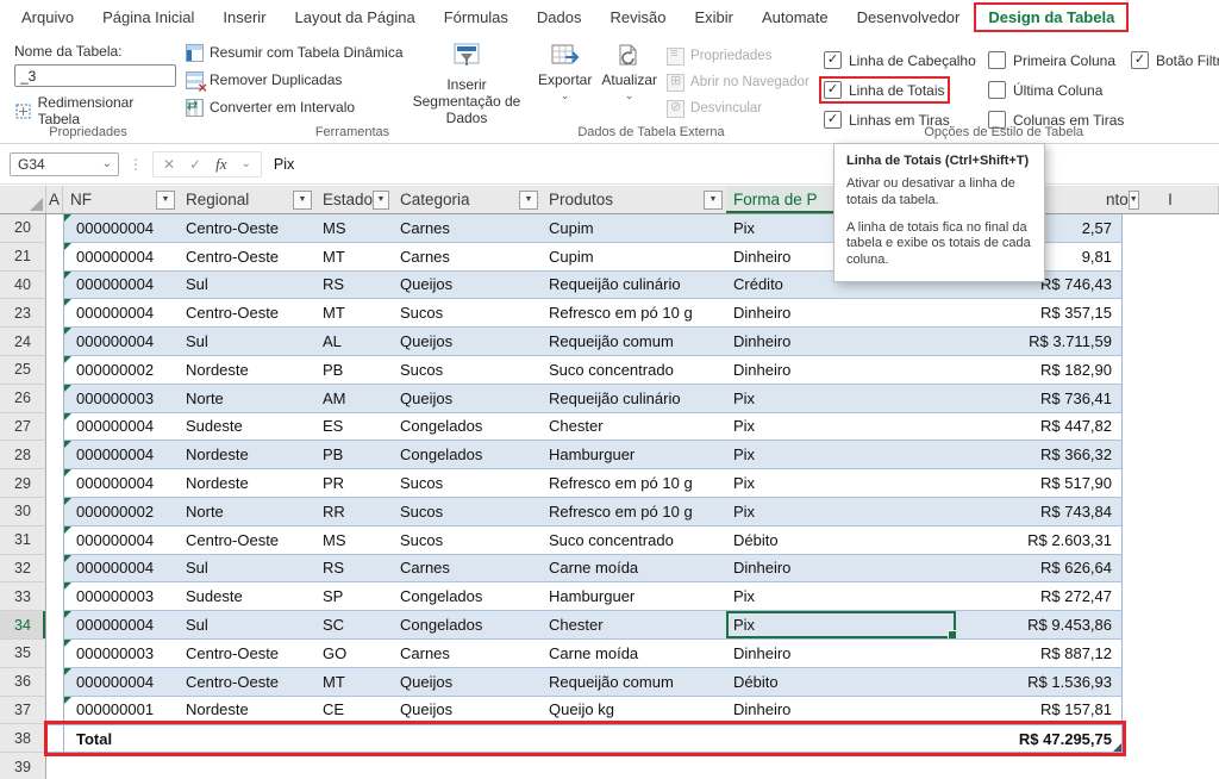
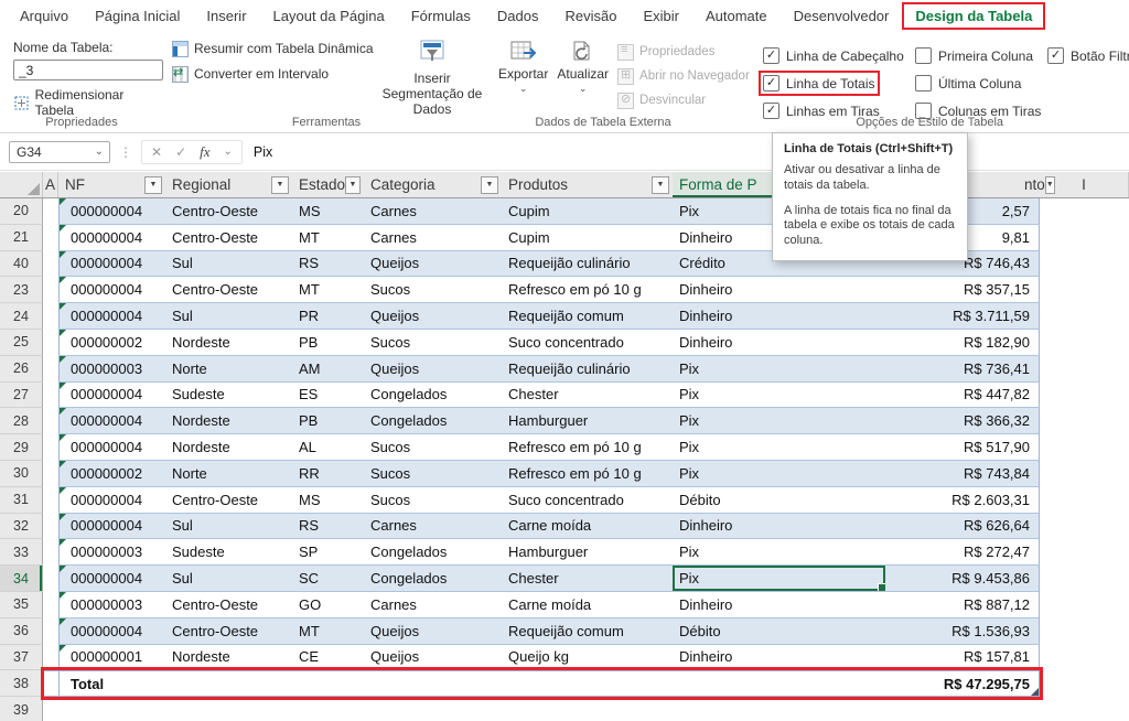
  Arquivo
  Página Inicial
  Inserir
  Layout da Página
  Fórmulas
  Dados
  Revisão
  Exibir
  Automate
  Desenvolvedor
  Design da Tabela
  Nome da Tabela:
  _3
  Redimensionar Tabela
  Propriedades
  Resumir com Tabela Dinâmica
- Remover Duplicadas
  Converter em Intervalo
  Inserir Segmentação de Dados
  Ferramentas
  Exportar
  ⌄
  Atualizar
  ⌄
  Propriedades
  Abrir no Navegador
  Desvincular
  Dados de Tabela Externa
  ✓
  Linha de Cabeçalho
  ✓
  Linha de Totais
  ✓
  Linhas em Tiras
  Primeira Coluna
  Última Coluna
  Colunas em Tiras
  ✓
  Botão Filt
  Opções de Estilo de Tabela
  G34
  ⌄
  ⋮
  ✕
  ✓
  fx
  ⌄
  Pix
  A
  NF
  Regional
  Estado
  Categoria
  Produtos
  Forma de P
  nto
  I
  20
  000000004
  Centro-Oeste
  MS
  Carnes
  Cupim
  Pix
  2,57
  21
  000000004
  Centro-Oeste
  MT
  Carnes
  Cupim
  Dinheiro
  9,81
  40
  000000004
  Sul
  RS
  Queijos
  Requeijão culinário
  Crédito
  R$ 746,43
  23
  000000004
  Centro-Oeste
  MT
  Sucos
  Refresco em pó 10 g
  Dinheiro
  R$ 357,15
  24
  000000004
  Sul
- AL
+ PR
  Queijos
  Requeijão comum
  Dinheiro
  R$ 3.711,59
  25
  000000002
  Nordeste
  PB
  Sucos
  Suco concentrado
  Dinheiro
  R$ 182,90
  26
  000000003
  Norte
  AM
  Queijos
  Requeijão culinário
  Pix
  R$ 736,41
  27
  000000004
  Sudeste
  ES
  Congelados
  Chester
  Pix
  R$ 447,82
  28
  000000004
  Nordeste
  PB
  Congelados
  Hamburguer
  Pix
  R$ 366,32
  29
  000000004
  Nordeste
- PR
+ AL
  Sucos
  Refresco em pó 10 g
  Pix
  R$ 517,90
  30
  000000002
  Norte
  RR
  Sucos
  Refresco em pó 10 g
  Pix
  R$ 743,84
  31
  000000004
  Centro-Oeste
  MS
  Sucos
  Suco concentrado
  Débito
  R$ 2.603,31
  32
  000000004
  Sul
  RS
  Carnes
  Carne moída
  Dinheiro
  R$ 626,64
  33
  000000003
  Sudeste
  SP
  Congelados
  Hamburguer
  Pix
  R$ 272,47
  34
  000000004
  Sul
  SC
  Congelados
  Chester
  Pix
  R$ 9.453,86
  35
  000000003
  Centro-Oeste
  GO
  Carnes
  Carne moída
  Dinheiro
  R$ 887,12
  36
  000000004
  Centro-Oeste
  MT
  Queijos
  Requeijão comum
  Débito
  R$ 1.536,93
  37
  000000001
  Nordeste
  CE
  Queijos
  Queijo kg
  Dinheiro
  R$ 157,81
  38
  Total
  R$ 47.295,75
  39
  Linha de Totais (Ctrl+Shift+T)
  Ativar ou desativar a linha de totais da tabela.
  A linha de totais fica no final da tabela e exibe os totais de cada coluna.
